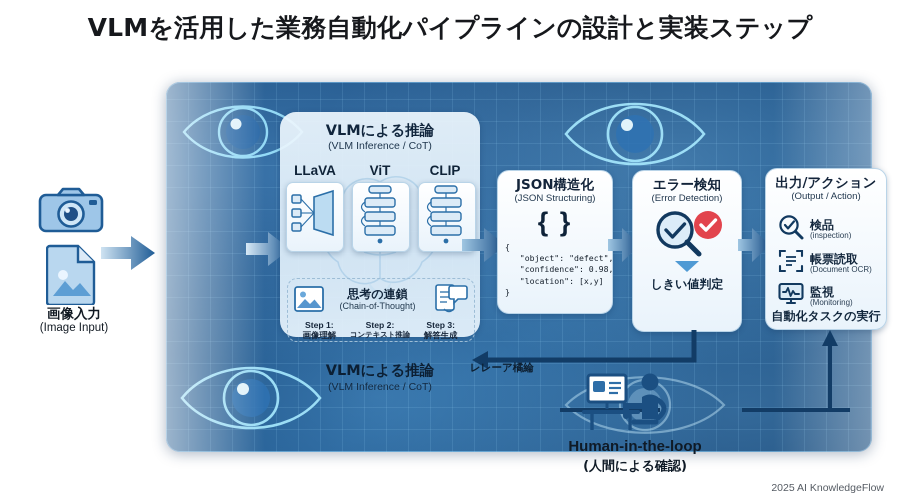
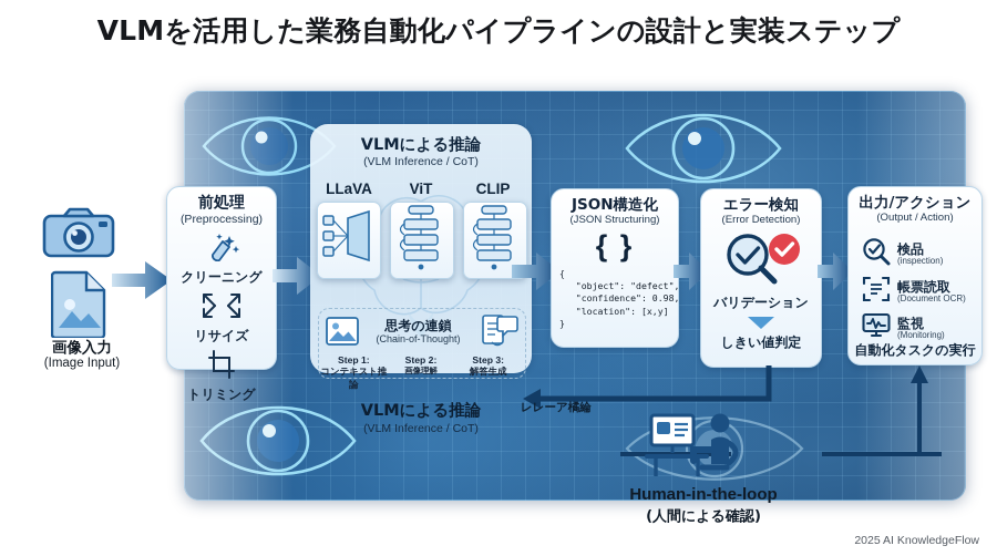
  VLMを活用した業務自動化パイプラインの設計と実装ステップ
  画像入力
  (Image Input)
+ 前処理
+ (Preprocessing)
+ クリーニング
+ リサイズ
+ トリミング
  VLMによる推論
  (VLM Inference / CoT)
  LLaVA
  ViT
  CLIP
  思考の連鎖
  (Chain-of-Thought)
  Step 1:
- 画像理解
+ コンテキスト推論
  Step 2:
- コンテキスト推論
+ 画像理解
  Step 3:
  解答生成
  VLMによる推論
  (VLM Inference / CoT)
  JSON構造化
  (JSON Structuring)
  { }
  {
  "object": "defect",
  "confidence": 0.98,
  "location": [x,y]
  }
  エラー検知
  (Error Detection)
+ バリデーション
  しきい値判定
  出力/アクション
  (Output / Action)
  検品
  (inspection)
  帳票読取
  (Document OCR)
  監視
  (Monitoring)
  自動化タスクの実行
  レレーア橘綸
  Human-in-the-loop
  (人間による確認)
  2025 AI KnowledgeFlow
